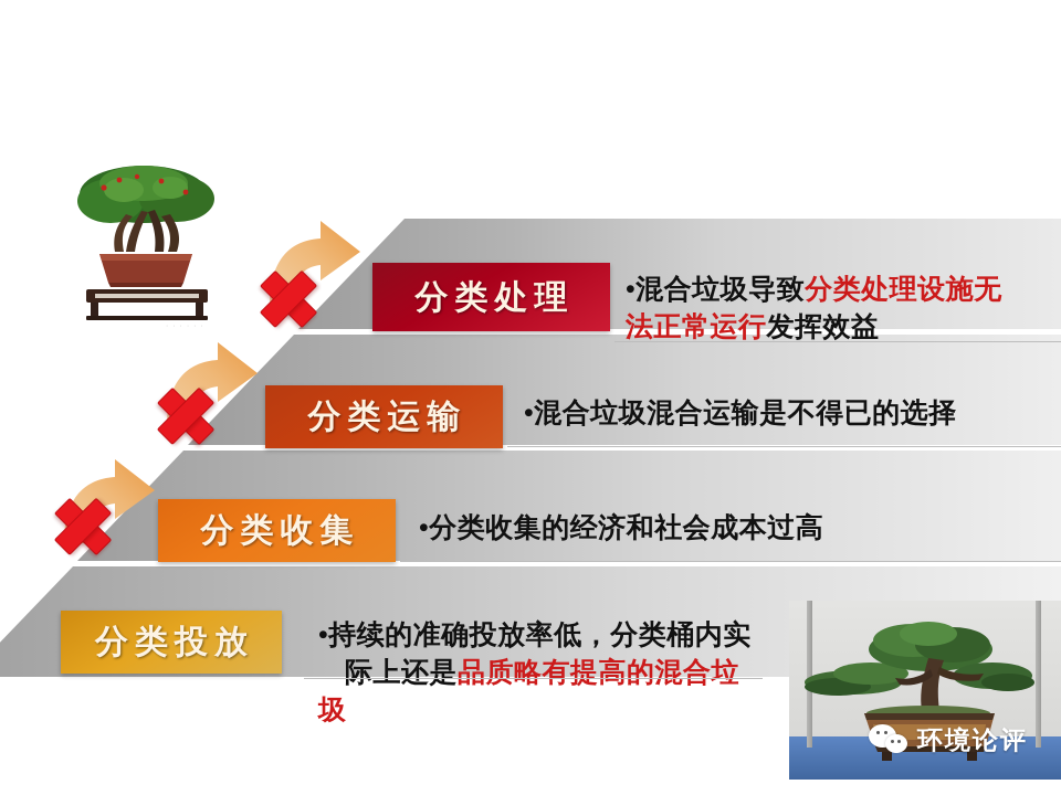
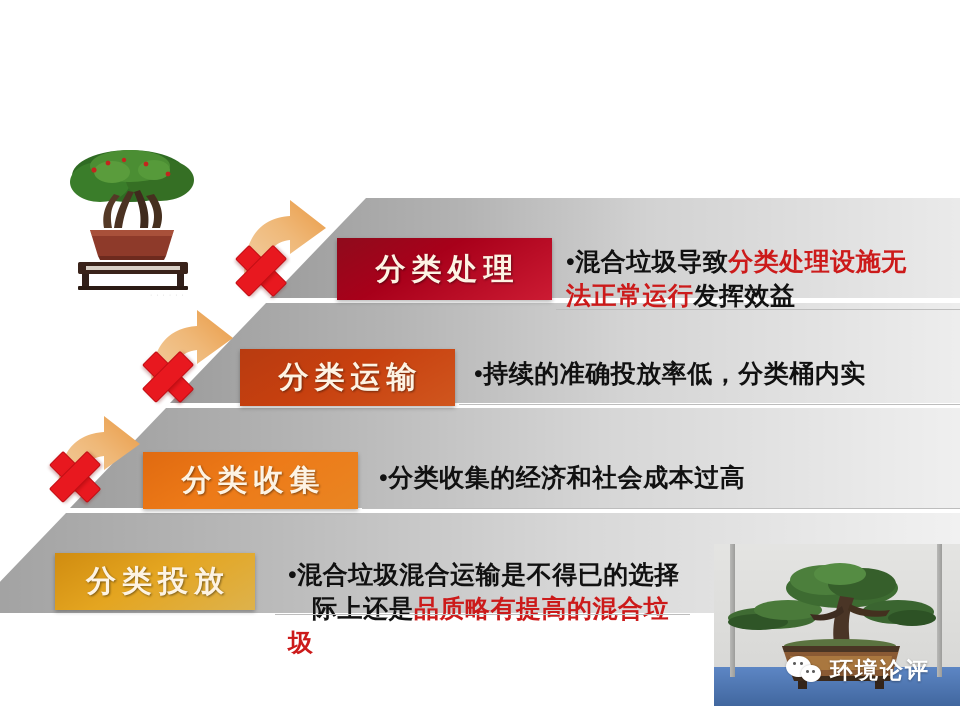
  分类处理
  分类运输
  分类收集
  分类投放
  •混合垃圾导致分类处理设施无
  法正常运行发挥效益
- •混合垃圾混合运输是不得已的选择
+ •持续的准确投放率低，分类桶内实
  •分类收集的经济和社会成本过高
- •持续的准确投放率低，分类桶内实
+ •混合垃圾混合运输是不得已的选择
  际上还是品质略有提高的混合垃圾
  环境论评
